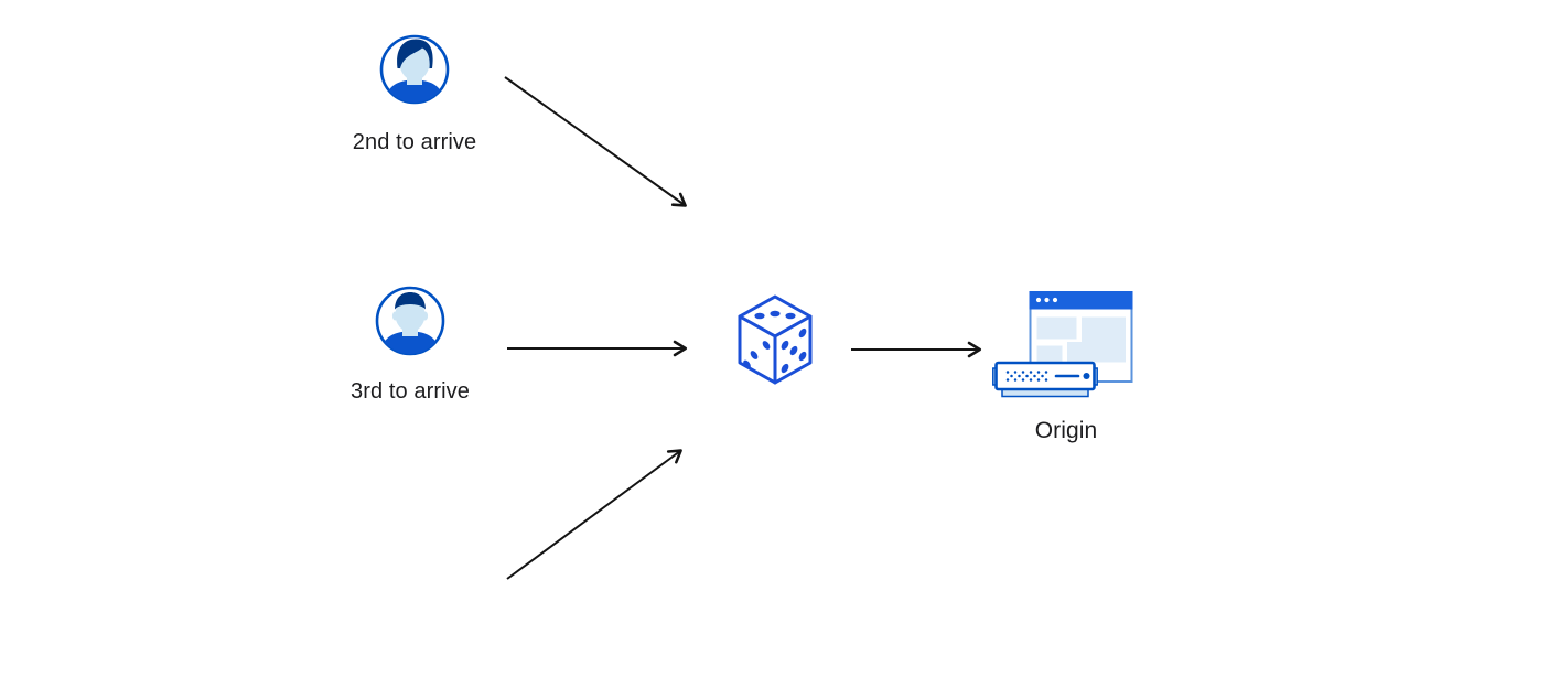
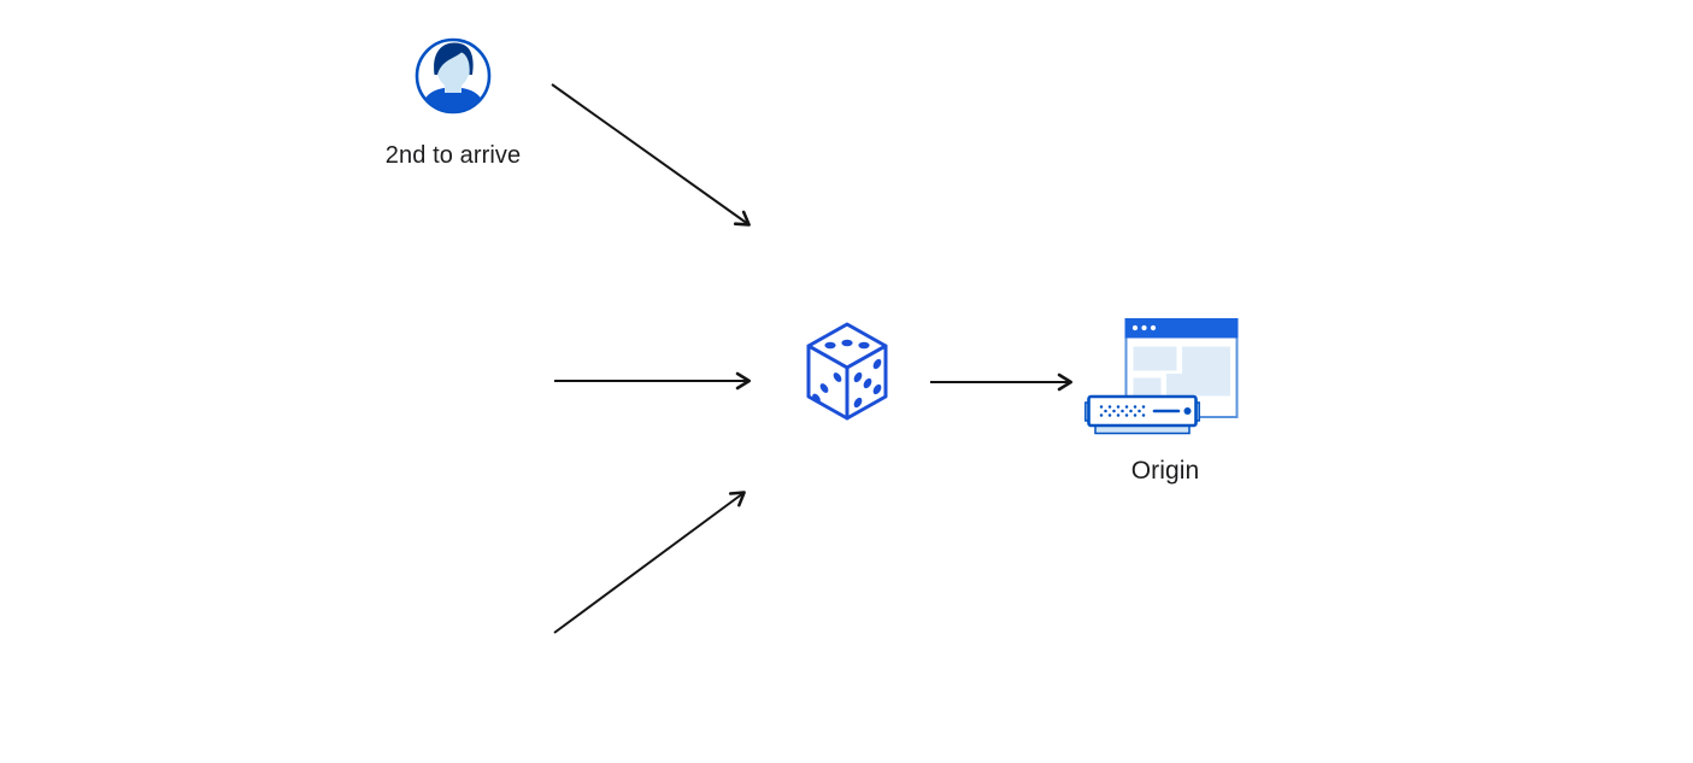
  2nd to arrive
- 3rd to arrive
  Origin
